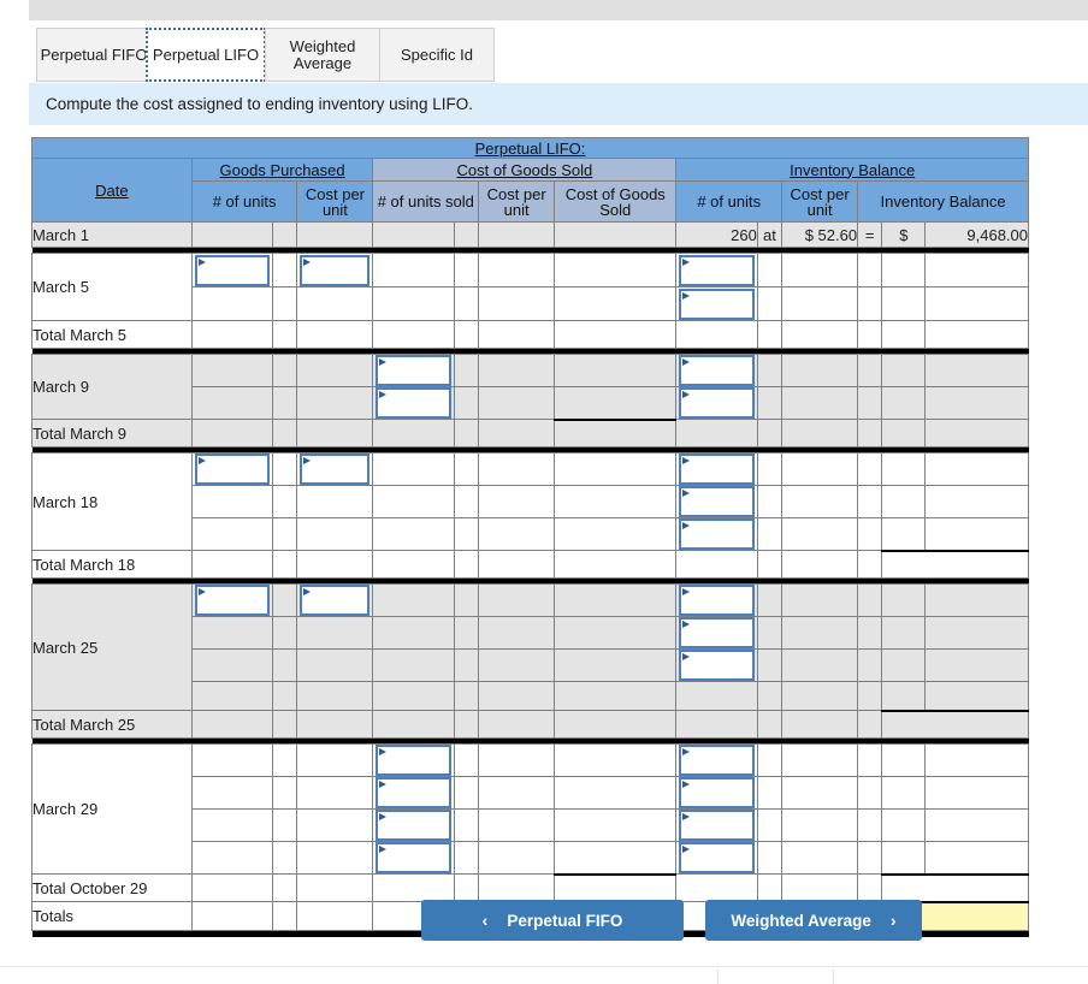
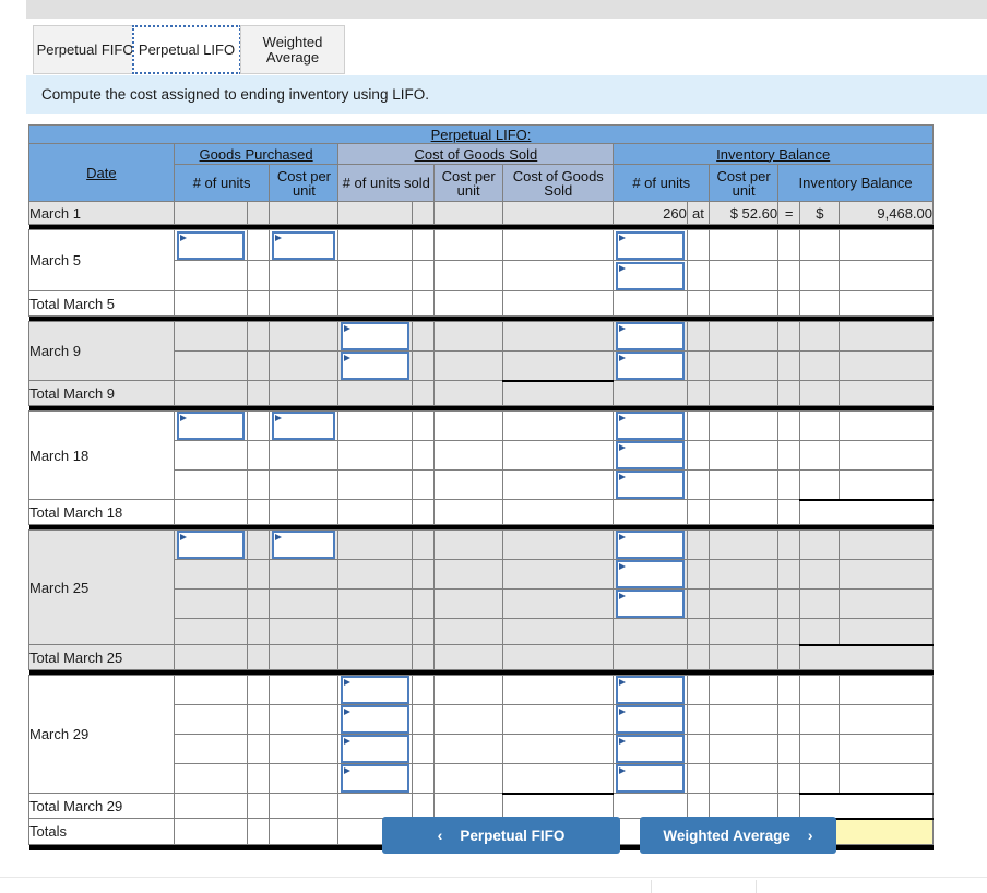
  Perpetual FIFO
  Perpetual LIFO
  Weighted Average
- Specific Id
  Compute the cost assigned to ending inventory using LIFO.
  Perpetual LIFO:
  Date	Goods Purchased	Cost of Goods Sold	Inventory Balance
  # of units	Cost per unit	# of units sold	Cost per unit	Cost of Goods Sold	# of units	Cost per unit	Inventory Balance
  March 1								260	at	$ 52.60	=	$	9,468.00
  March 5
  Total March 5
  March 9
  Total March 9
  March 18
  Total March 18
  March 25
  Total March 25
  March 29
- Total October 29
+ Total March 29
  ‹
  Perpetual FIFO
  Weighted Average
  ›
